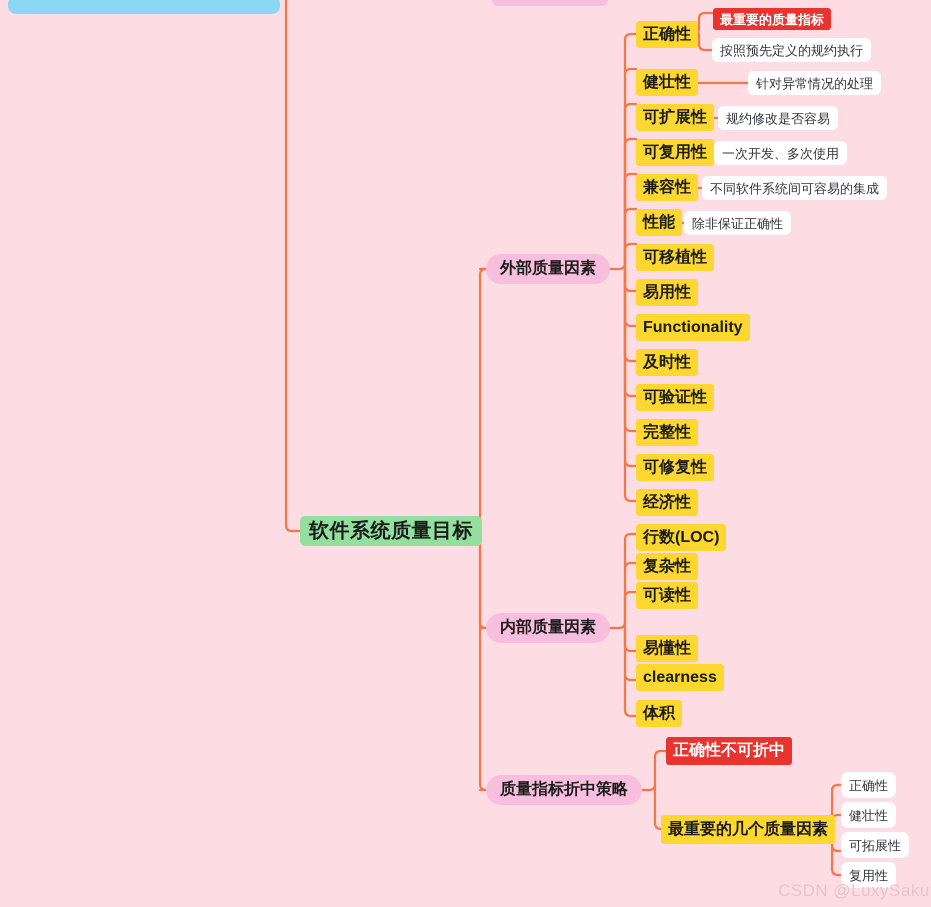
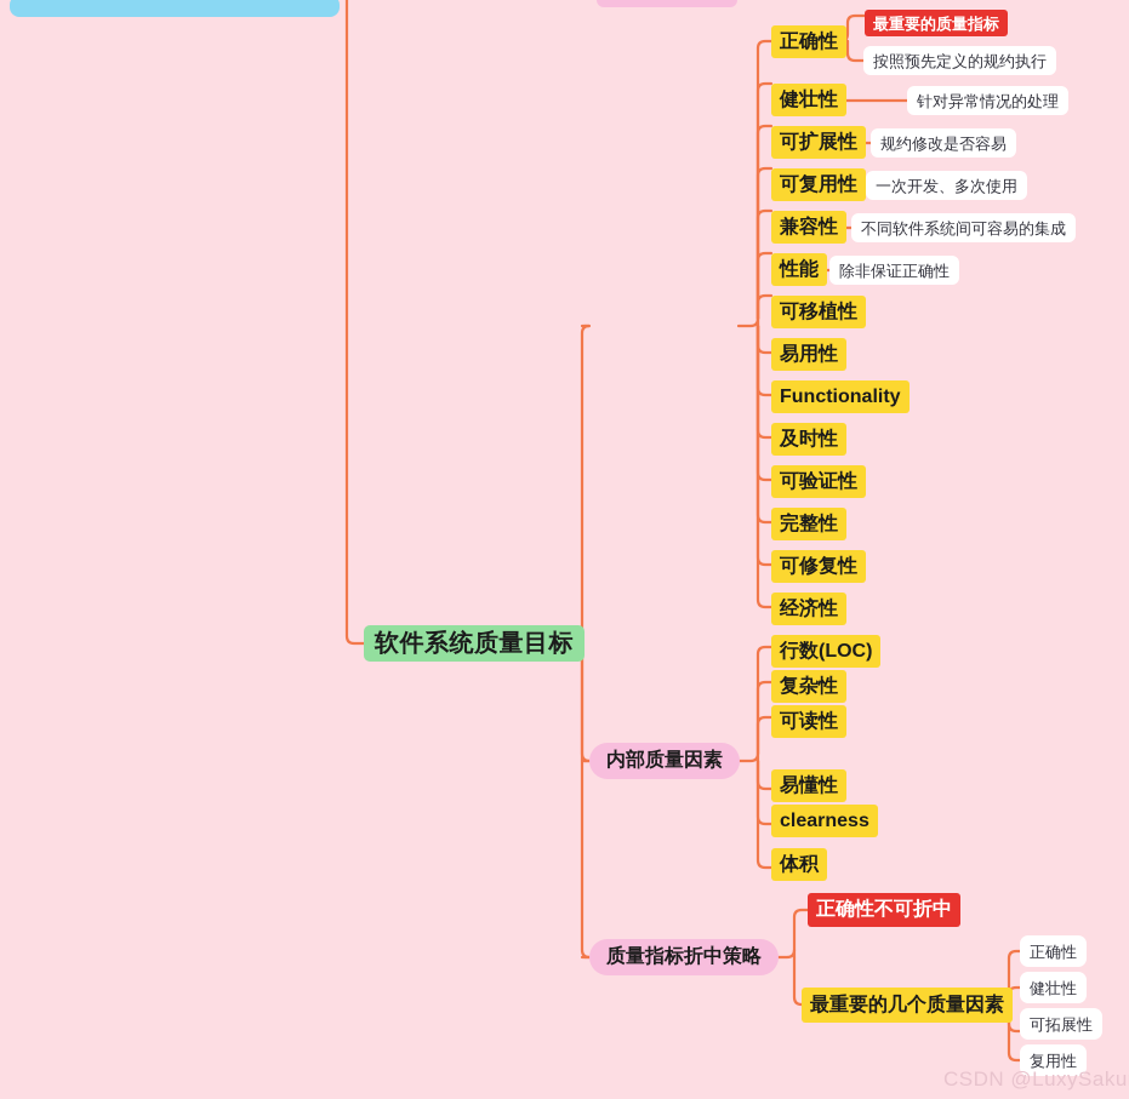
  软件系统质量目标
- 外部质量因素
  内部质量因素
  质量指标折中策略
  正确性
  最重要的质量指标
  按照预先定义的规约执行
  健壮性
  针对异常情况的处理
  可扩展性
  规约修改是否容易
  可复用性
  一次开发、多次使用
  兼容性
  不同软件系统间可容易的集成
  性能
  除非保证正确性
  可移植性
  易用性
  Functionality
  及时性
  可验证性
  完整性
  可修复性
  经济性
  行数(LOC)
  复杂性
  可读性
  易懂性
  clearness
  体积
  正确性不可折中
  最重要的几个质量因素
  正确性
  健壮性
  可拓展性
  复用性
  CSDN @LuxySaku
